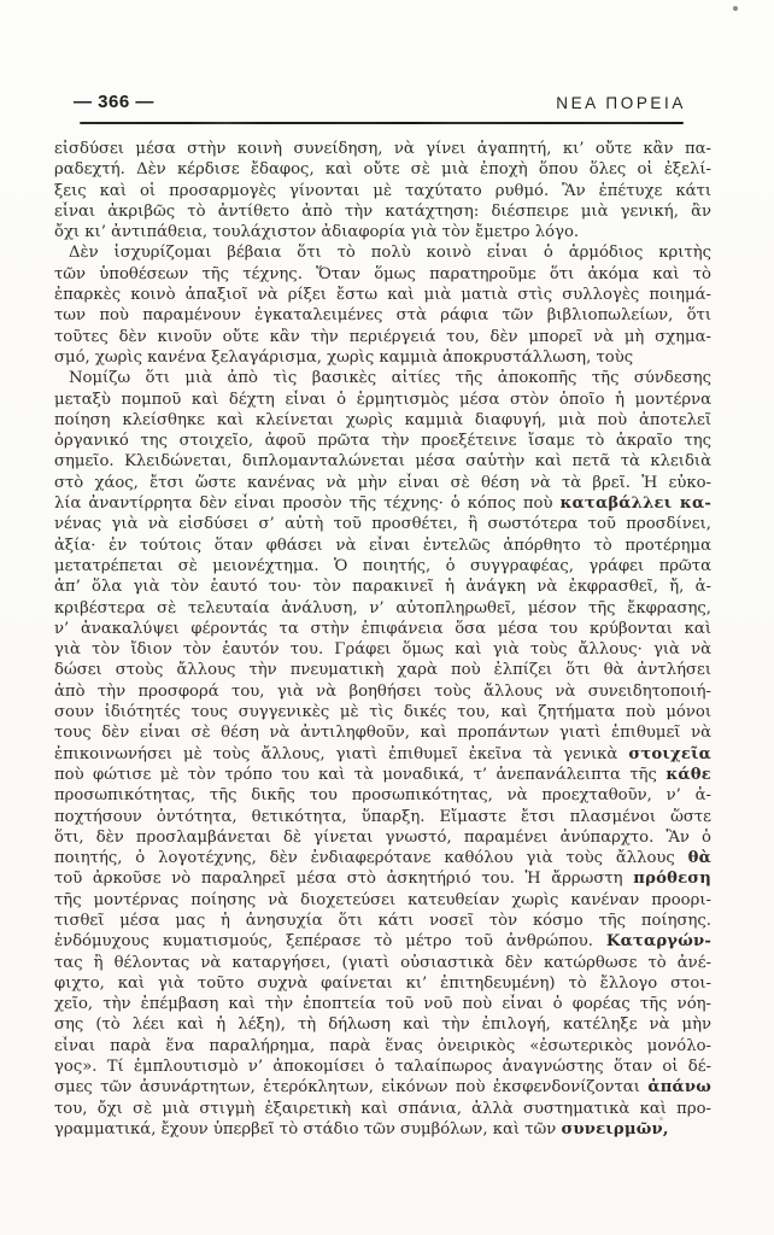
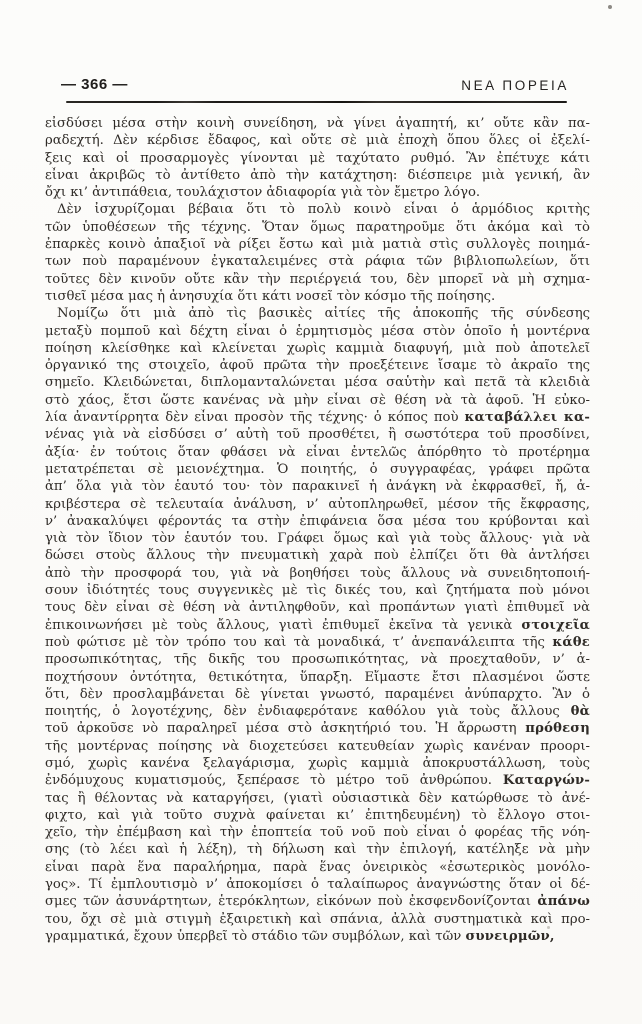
  — 366 —
  ΝΕΑ ΠΟΡΕΙΑ
  εἰσδύσει μέσα στὴν κοινὴ συνείδηση, νὰ γίνει ἀγαπητή, κι’ οὔτε κἂν πα-
  ραδεχτή. Δὲν κέρδισε ἔδαφος, καὶ οὔτε σὲ μιὰ ἐποχὴ ὅπου ὅλες οἱ ἐξελί-
  ξεις καὶ οἱ προσαρμογὲς γίνονται μὲ ταχύτατο ρυθμό. Ἂν ἐπέτυχε κάτι
  εἶναι ἀκριβῶς τὸ ἀντίθετο ἀπὸ τὴν κατάχτηση: διέσπειρε μιὰ γενική, ἂν
  ὄχι κι’ ἀντιπάθεια, τουλάχιστον ἀδιαφορία γιὰ τὸν ἔμετρο λόγο.
  Δὲν ἰσχυρίζομαι βέβαια ὅτι τὸ πολὺ κοινὸ εἶναι ὁ ἁρμόδιος κριτὴς
  τῶν ὑποθέσεων τῆς τέχνης. Ὅταν ὅμως παρατηροῦμε ὅτι ἀκόμα καὶ τὸ
  ἐπαρκὲς κοινὸ ἀπαξιοῖ νὰ ρίξει ἔστω καὶ μιὰ ματιὰ στὶς συλλογὲς ποιημά-
  των ποὺ παραμένουν ἐγκαταλειμένες στὰ ράφια τῶν βιβλιοπωλείων, ὅτι
  τοῦτες δὲν κινοῦν οὔτε κἂν τὴν περιέργειά του, δὲν μπορεῖ νὰ μὴ σχημα-
- σμό, χωρὶς κανένα ξελαγάρισμα, χωρὶς καμμιὰ ἀποκρυστάλλωση, τοὺς
+ τισθεῖ μέσα μας ἡ ἀνησυχία ὅτι κάτι νοσεῖ τὸν κόσμο τῆς ποίησης.
  Νομίζω ὅτι μιὰ ἀπὸ τὶς βασικὲς αἰτίες τῆς ἀποκοπῆς τῆς σύνδεσης
  μεταξὺ πομποῦ καὶ δέχτη εἶναι ὁ ἑρμητισμὸς μέσα στὸν ὁποῖο ἡ μοντέρνα
  ποίηση κλείσθηκε καὶ κλείνεται χωρὶς καμμιὰ διαφυγή, μιὰ ποὺ ἀποτελεῖ
  ὀργανικό της στοιχεῖο, ἀφοῦ πρῶτα τὴν προεξέτεινε ἴσαμε τὸ ἀκραῖο της
  σημεῖο. Κλειδώνεται, διπλομανταλώνεται μέσα σαὑτὴν καὶ πετᾶ τὰ κλειδιὰ
- στὸ χάος, ἔτσι ὥστε κανένας νὰ μὴν εἶναι σὲ θέση νὰ τὰ βρεῖ. Ἡ εὐκο-
+ στὸ χάος, ἔτσι ὥστε κανένας νὰ μὴν εἶναι σὲ θέση νὰ τὰ ἀφοῦ. Ἡ εὐκο-
  λία ἀναντίρρητα δὲν εἶναι προσὸν τῆς τέχνης· ὁ κόπος ποὺ καταβάλλει κα-
  νένας γιὰ νὰ εἰσδύσει σ’ αὐτὴ τοῦ προσθέτει, ἢ σωστότερα τοῦ προσδίνει,
  ἀξία· ἐν τούτοις ὅταν φθάσει νὰ εἶναι ἐντελῶς ἀπόρθητο τὸ προτέρημα
  μετατρέπεται σὲ μειονέχτημα. Ὁ ποιητής, ὁ συγγραφέας, γράφει πρῶτα
  ἀπ’ ὅλα γιὰ τὸν ἑαυτό του· τὸν παρακινεῖ ἡ ἀνάγκη νὰ ἐκφρασθεῖ, ἤ, ἀ-
  κριβέστερα σὲ τελευταία ἀνάλυση, ν’ αὐτοπληρωθεῖ, μέσον τῆς ἔκφρασης,
  ν’ ἀνακαλύψει φέροντάς τα στὴν ἐπιφάνεια ὅσα μέσα του κρύβονται καὶ
  γιὰ τὸν ἴδιον τὸν ἑαυτόν του. Γράφει ὅμως καὶ γιὰ τοὺς ἄλλους· γιὰ νὰ
  δώσει στοὺς ἄλλους τὴν πνευματικὴ χαρὰ ποὺ ἐλπίζει ὅτι θὰ ἀντλήσει
  ἀπὸ τὴν προσφορά του, γιὰ νὰ βοηθήσει τοὺς ἄλλους νὰ συνειδητοποιή-
  σουν ἰδιότητές τους συγγενικὲς μὲ τὶς δικές του, καὶ ζητήματα ποὺ μόνοι
  τους δὲν εἶναι σὲ θέση νὰ ἀντιληφθοῦν, καὶ προπάντων γιατὶ ἐπιθυμεῖ νὰ
  ἐπικοινωνήσει μὲ τοὺς ἄλλους, γιατὶ ἐπιθυμεῖ ἐκεῖνα τὰ γενικὰ στοιχεῖα
  ποὺ φώτισε μὲ τὸν τρόπο του καὶ τὰ μοναδικά, τ’ ἀνεπανάλειπτα τῆς κάθε
  προσωπικότητας, τῆς δικῆς του προσωπικότητας, νὰ προεχταθοῦν, ν’ ἀ-
  ποχτήσουν ὀντότητα, θετικότητα, ὕπαρξη. Εἴμαστε ἔτσι πλασμένοι ὥστε
  ὅτι, δὲν προσλαμβάνεται δὲ γίνεται γνωστό, παραμένει ἀνύπαρχτο. Ἂν ὁ
  ποιητής, ὁ λογοτέχνης, δὲν ἐνδιαφερότανε καθόλου γιὰ τοὺς ἄλλους θὰ
  τοῦ ἀρκοῦσε νὸ παραληρεῖ μέσα στὸ ἀσκητήριό του. Ἡ ἄρρωστη πρόθεση
  τῆς μοντέρνας ποίησης νὰ διοχετεύσει κατευθείαν χωρὶς κανέναν προορι-
- τισθεῖ μέσα μας ἡ ἀνησυχία ὅτι κάτι νοσεῖ τὸν κόσμο τῆς ποίησης.
+ σμό, χωρὶς κανένα ξελαγάρισμα, χωρὶς καμμιὰ ἀποκρυστάλλωση, τοὺς
  ἐνδόμυχους κυματισμούς, ξεπέρασε τὸ μέτρο τοῦ ἀνθρώπου. Καταργών-
  τας ἢ θέλοντας νὰ καταργήσει, (γιατὶ οὐσιαστικὰ δὲν κατώρθωσε τὸ ἀνέ-
  φιχτο, καὶ γιὰ τοῦτο συχνὰ φαίνεται κι’ ἐπιτηδευμένη) τὸ ἔλλογο στοι-
  χεῖο, τὴν ἐπέμβαση καὶ τὴν ἐποπτεία τοῦ νοῦ ποὺ εἶναι ὁ φορέας τῆς νόη-
  σης (τὸ λέει καὶ ἡ λέξη), τὴ δήλωση καὶ τὴν ἐπιλογή, κατέληξε νὰ μὴν
  εἶναι παρὰ ἕνα παραλήρημα, παρὰ ἕνας ὀνειρικὸς «ἐσωτερικὸς μονόλο-
  γος». Τί ἐμπλουτισμὸ ν’ ἀποκομίσει ὁ ταλαίπωρος ἀναγνώστης ὅταν οἱ δέ-
  σμες τῶν ἀσυνάρτητων, ἑτερόκλητων, εἰκόνων ποὺ ἐκσφενδονίζονται ἀπάνω
  του, ὄχι σὲ μιὰ στιγμὴ ἐξαιρετικὴ καὶ σπάνια, ἀλλὰ συστηματικὰ καὶ προ-
  γραμματικά, ἔχουν ὑπερβεῖ τὸ στάδιο τῶν συμβόλων, καὶ τῶν συνειρμῶν,
